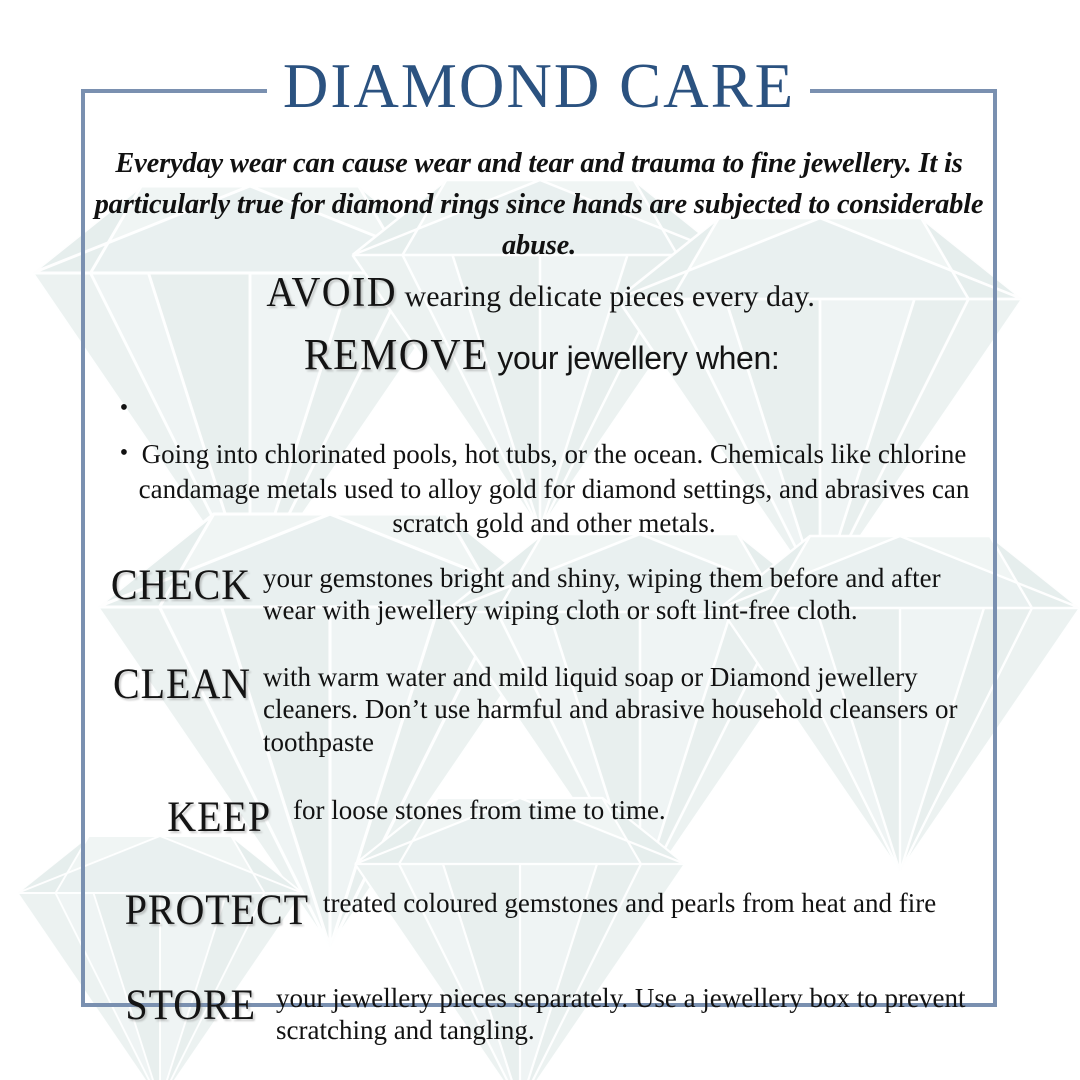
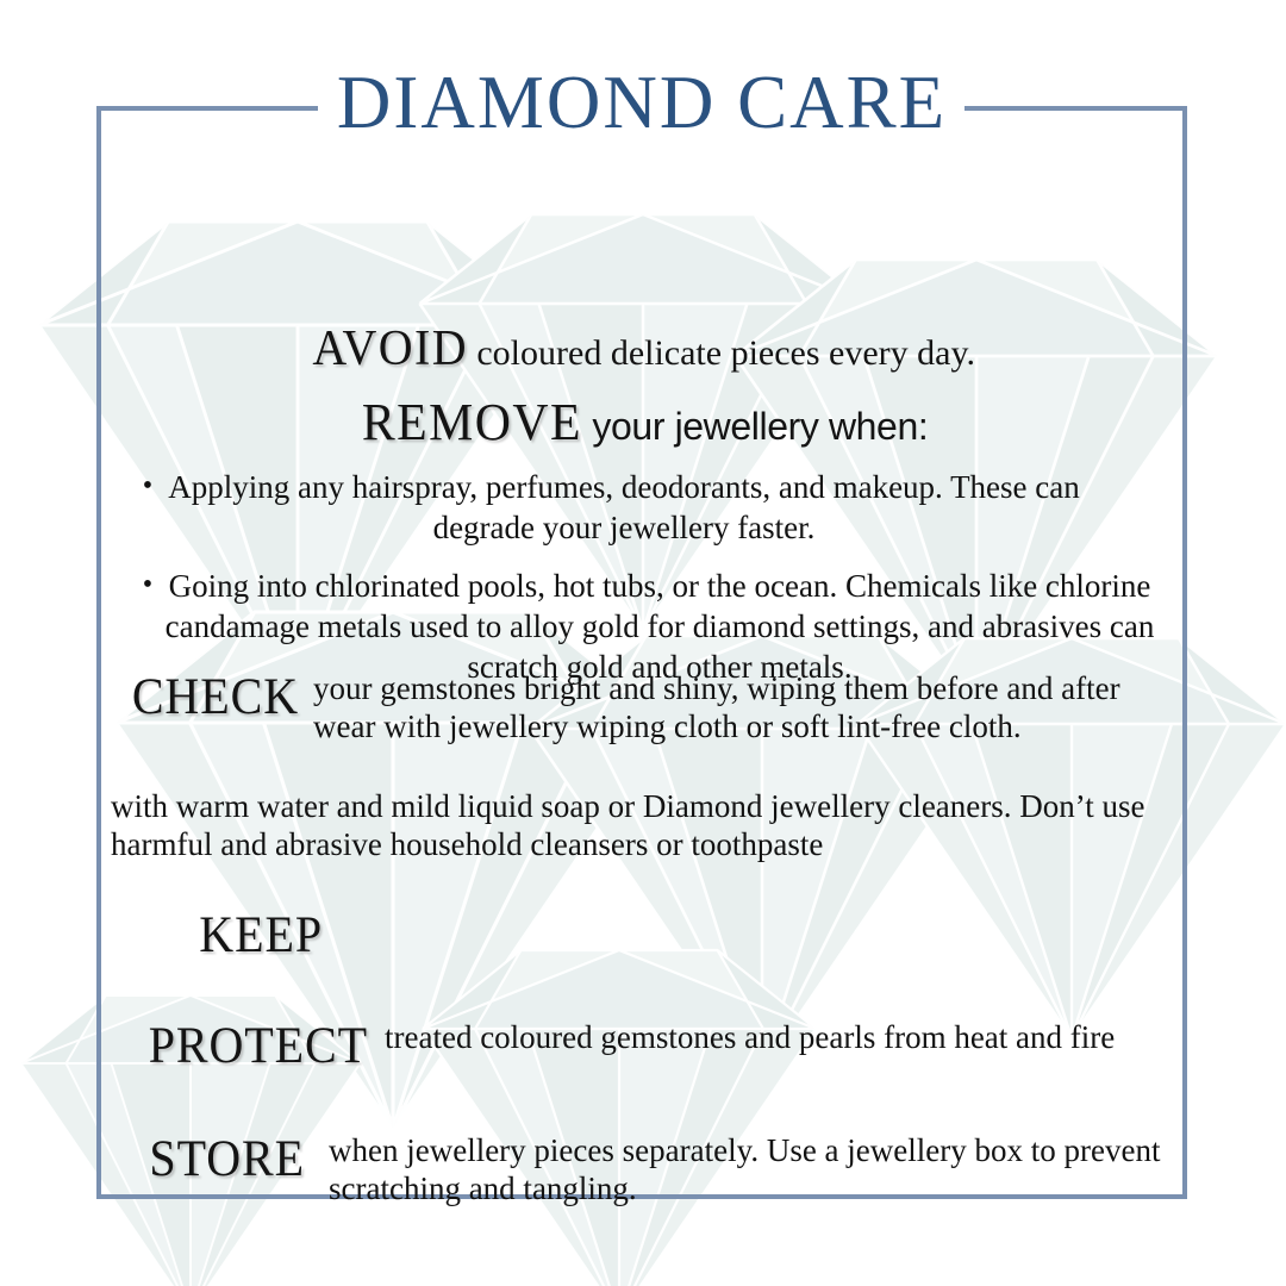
  DIAMOND CARE
- Everyday wear can cause wear and tear and trauma to fine jewellery. It is particularly true for diamond rings since hands are subjected to considerable abuse.
- AVOID wearing delicate pieces every day.
+ AVOID coloured delicate pieces every day.
  REMOVE your jewellery when:
  •
+ Applying any hairspray, perfumes, deodorants, and makeup. These can degrade your jewellery faster.
  •
  Going into chlorinated pools, hot tubs, or the ocean. Chemicals like chlorine candamage metals used to alloy gold for diamond settings, and abrasives can scratch gold and other metals.
  CHECK
  your gemstones bright and shiny, wiping them before and after wear with jewellery wiping cloth or soft lint-free cloth.
- CLEAN
  with warm water and mild liquid soap or Diamond jewellery cleaners. Don’t use harmful and abrasive household cleansers or toothpaste
  KEEP
- for loose stones from time to time.
  PROTECT
  treated coloured gemstones and pearls from heat and fire
  STORE
- your jewellery pieces separately. Use a jewellery box to prevent scratching and tangling.
+ when jewellery pieces separately. Use a jewellery box to prevent scratching and tangling.
